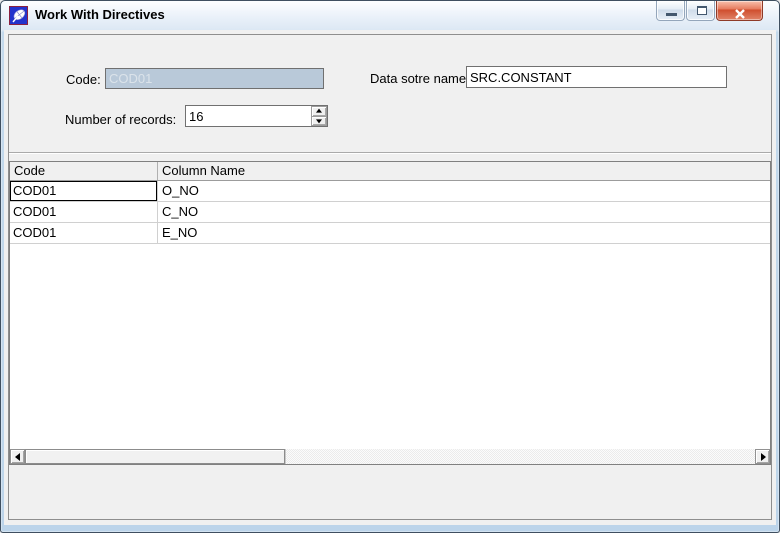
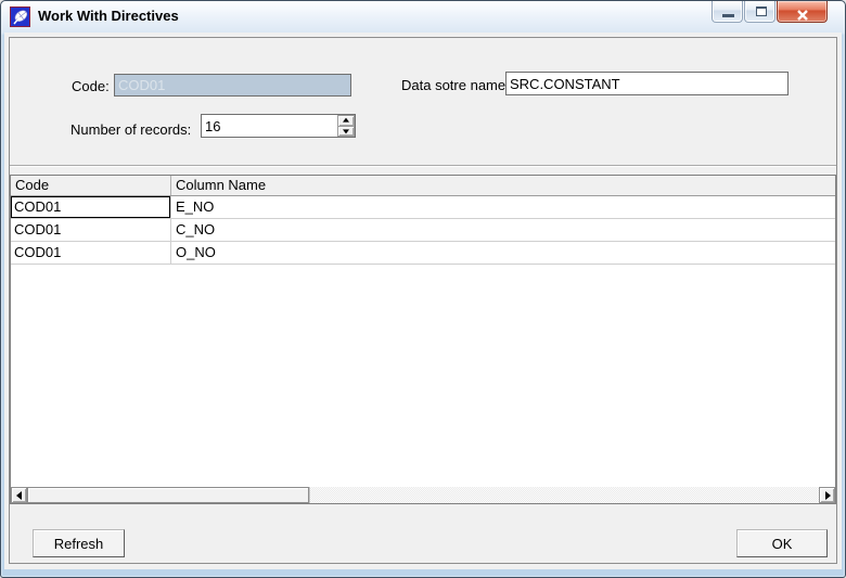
  Work With Directives
  Code:
  COD01
  Data sotre name
  SRC.CONSTANT
  Number of records:
  16
  Code
  Column Name
  COD01
- O_NO
+ E_NO
  COD01
  C_NO
  COD01
- E_NO
+ O_NO
+ Refresh
+ OK
